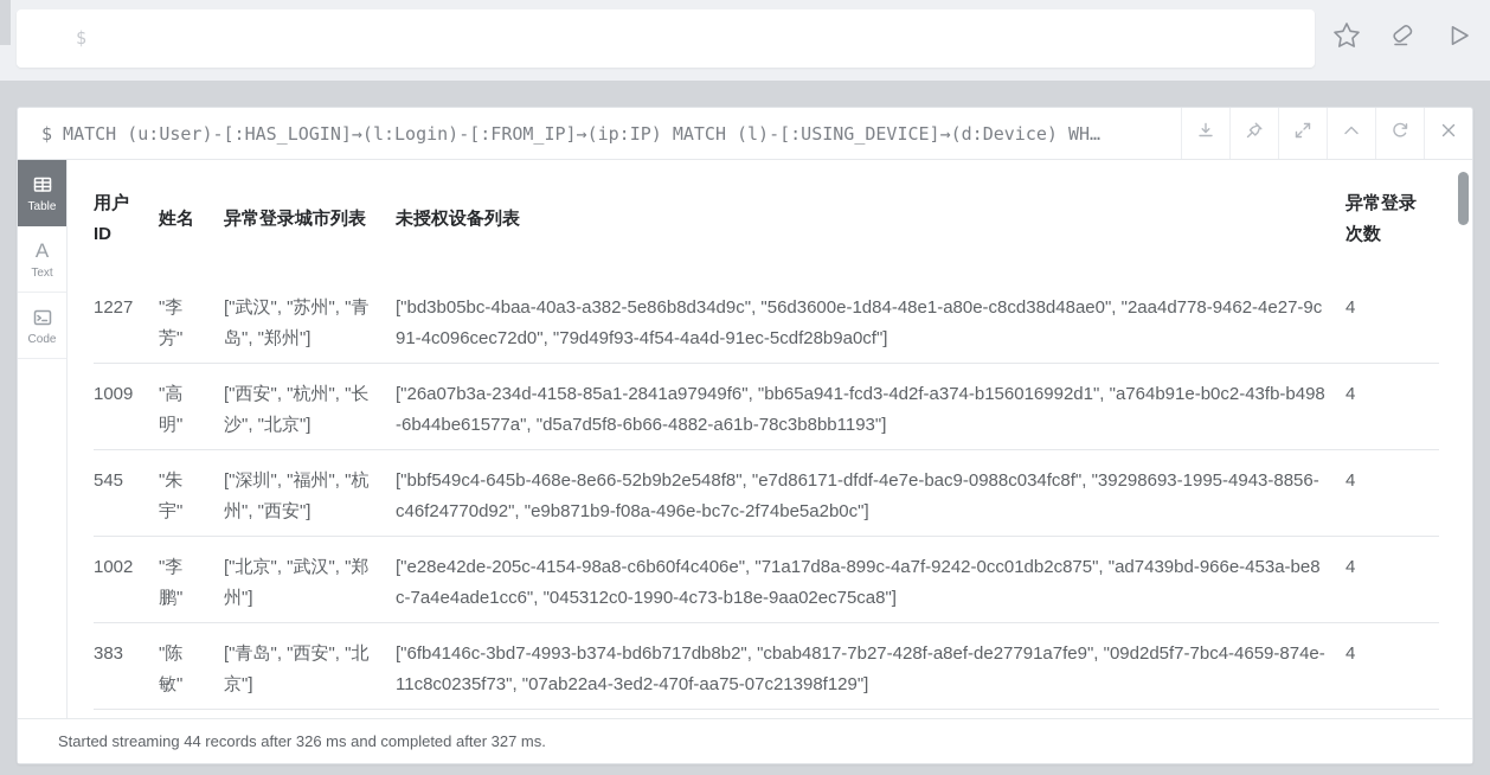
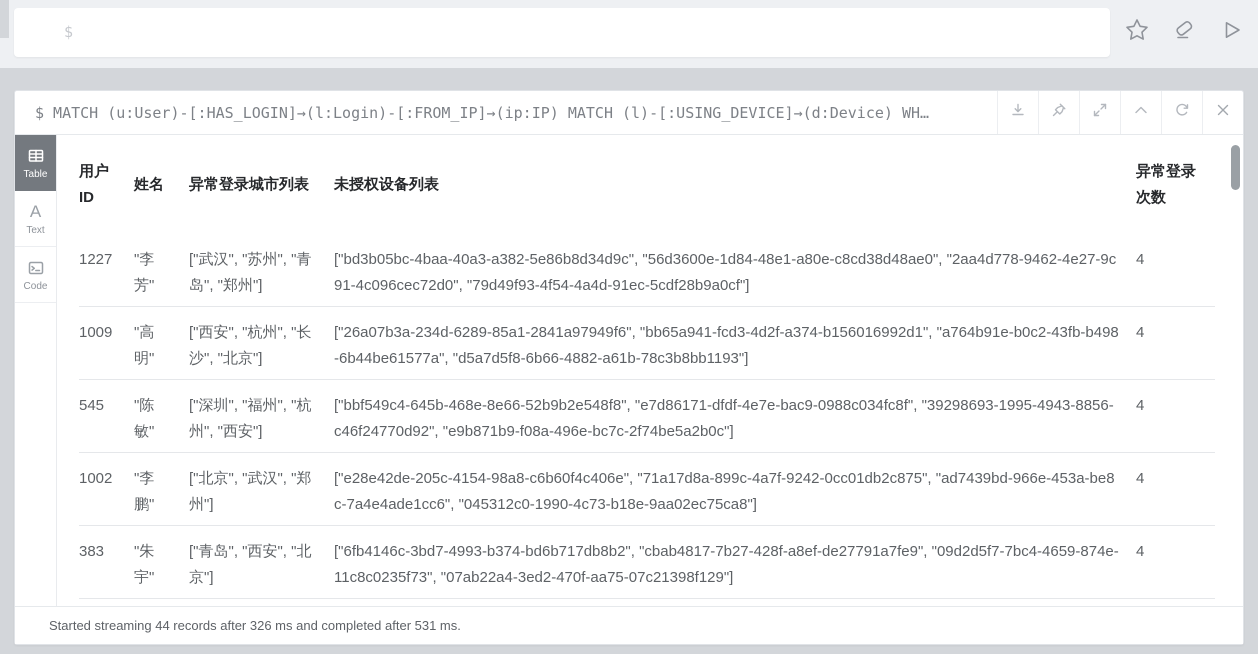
  $
  $ MATCH (u:User)-[:HAS_LOGIN]→(l:Login)-[:FROM_IP]→(ip:IP) MATCH (l)-[:USING_DEVICE]→(d:Device) WH…
  Table
  A
  Text
  Code
  用户 ID	姓名	异常登录城市列表	未授权设备列表	异常登录次数
  1227	"李芳"	["武汉", "苏州", "青岛", "郑州"]	["bd3b05bc-4baa-40a3-a382-5e86b8d34d9c", "56d3600e-1d84-48e1-a80e-c8cd38d48ae0", "2aa4d778-9462-4e27-9c91-4c096cec72d0", "79d49f93-4f54-4a4d-91ec-5cdf28b9a0cf"]	4
- 1009	"高明"	["西安", "杭州", "长沙", "北京"]	["26a07b3a-234d-4158-85a1-2841a97949f6", "bb65a941-fcd3-4d2f-a374-b156016992d1", "a764b91e-b0c2-43fb-b498-6b44be61577a", "d5a7d5f8-6b66-4882-a61b-78c3b8bb1193"]	4
+ 1009	"高明"	["西安", "杭州", "长沙", "北京"]	["26a07b3a-234d-6289-85a1-2841a97949f6", "bb65a941-fcd3-4d2f-a374-b156016992d1", "a764b91e-b0c2-43fb-b498-6b44be61577a", "d5a7d5f8-6b66-4882-a61b-78c3b8bb1193"]	4
- 545	"朱宇"	["深圳", "福州", "杭州", "西安"]	["bbf549c4-645b-468e-8e66-52b9b2e548f8", "e7d86171-dfdf-4e7e-bac9-0988c034fc8f", "39298693-1995-4943-8856-c46f24770d92", "e9b871b9-f08a-496e-bc7c-2f74be5a2b0c"]	4
+ 545	"陈敏"	["深圳", "福州", "杭州", "西安"]	["bbf549c4-645b-468e-8e66-52b9b2e548f8", "e7d86171-dfdf-4e7e-bac9-0988c034fc8f", "39298693-1995-4943-8856-c46f24770d92", "e9b871b9-f08a-496e-bc7c-2f74be5a2b0c"]	4
  1002	"李鹏"	["北京", "武汉", "郑州"]	["e28e42de-205c-4154-98a8-c6b60f4c406e", "71a17d8a-899c-4a7f-9242-0cc01db2c875", "ad7439bd-966e-453a-be8c-7a4e4ade1cc6", "045312c0-1990-4c73-b18e-9aa02ec75ca8"]	4
- 383	"陈敏"	["青岛", "西安", "北京"]	["6fb4146c-3bd7-4993-b374-bd6b717db8b2", "cbab4817-7b27-428f-a8ef-de27791a7fe9", "09d2d5f7-7bc4-4659-874e-11c8c0235f73", "07ab22a4-3ed2-470f-aa75-07c21398f129"]	4
+ 383	"朱宇"	["青岛", "西安", "北京"]	["6fb4146c-3bd7-4993-b374-bd6b717db8b2", "cbab4817-7b27-428f-a8ef-de27791a7fe9", "09d2d5f7-7bc4-4659-874e-11c8c0235f73", "07ab22a4-3ed2-470f-aa75-07c21398f129"]	4
- Started streaming 44 records after 326 ms and completed after 327 ms.
+ Started streaming 44 records after 326 ms and completed after 531 ms.
